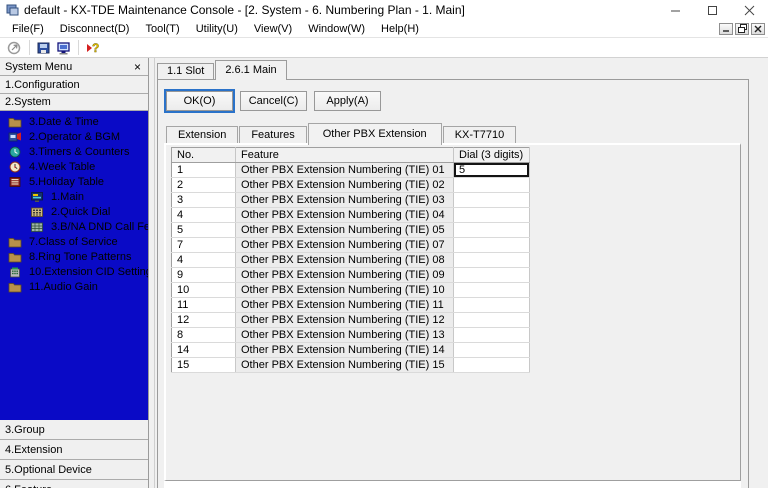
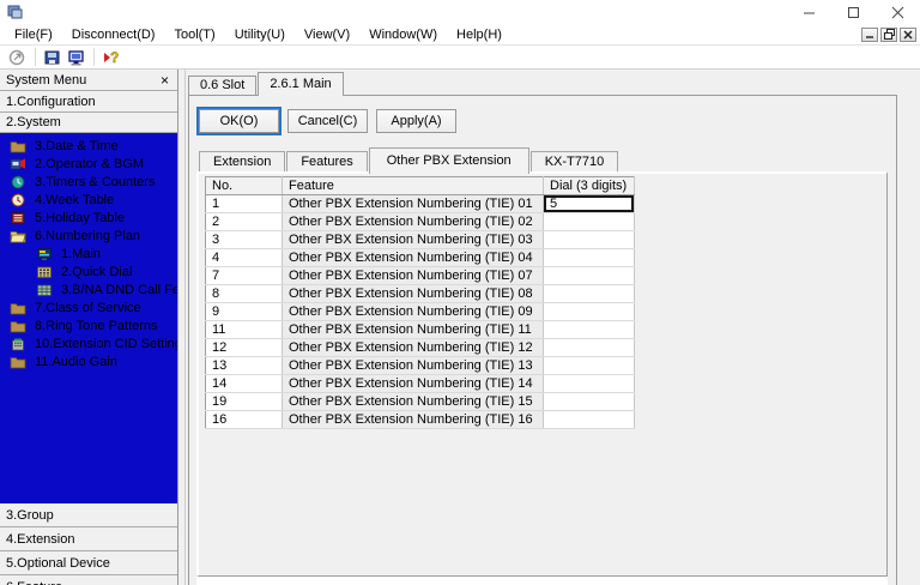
- default - KX-TDE Maintenance Console - [2. System - 6. Numbering Plan - 1. Main]
  File(F)
  Disconnect(D)
  Tool(T)
  Utility(U)
  View(V)
  Window(W)
  Help(H)
  ?
  System Menu
  ×
  1.Configuration
  2.System
  3.Date & Time
  2.Operator & BGM
  3.Timers & Counters
  4.Week Table
  5.Holiday Table
+ 6.Numbering Plan
  1.Main
  2.Quick Dial
  3.B/NA DND Call Fe
  7.Class of Service
  8.Ring Tone Patterns
  10.Extension CID Settin
  11.Audio Gain
  3.Group
  4.Extension
  5.Optional Device
- 1.1 Slot
+ 0.6 Slot
  2.6.1 Main
  OK(O)
  Cancel(C)
  Apply(A)
  Extension
  Features
  Other PBX Extension
  KX-T7710
  No.	Feature	Dial (3 digits)
  1	Other PBX Extension Numbering (TIE) 01	5
  2	Other PBX Extension Numbering (TIE) 02
  3	Other PBX Extension Numbering (TIE) 03
  4	Other PBX Extension Numbering (TIE) 04
- 5	Other PBX Extension Numbering (TIE) 05
  7	Other PBX Extension Numbering (TIE) 07
- 4	Other PBX Extension Numbering (TIE) 08
+ 8	Other PBX Extension Numbering (TIE) 08
  9	Other PBX Extension Numbering (TIE) 09
- 10	Other PBX Extension Numbering (TIE) 10
  11	Other PBX Extension Numbering (TIE) 11
  12	Other PBX Extension Numbering (TIE) 12
- 8	Other PBX Extension Numbering (TIE) 13
+ 13	Other PBX Extension Numbering (TIE) 13
  14	Other PBX Extension Numbering (TIE) 14
- 15	Other PBX Extension Numbering (TIE) 15
+ 19	Other PBX Extension Numbering (TIE) 15
+ 16	Other PBX Extension Numbering (TIE) 16
